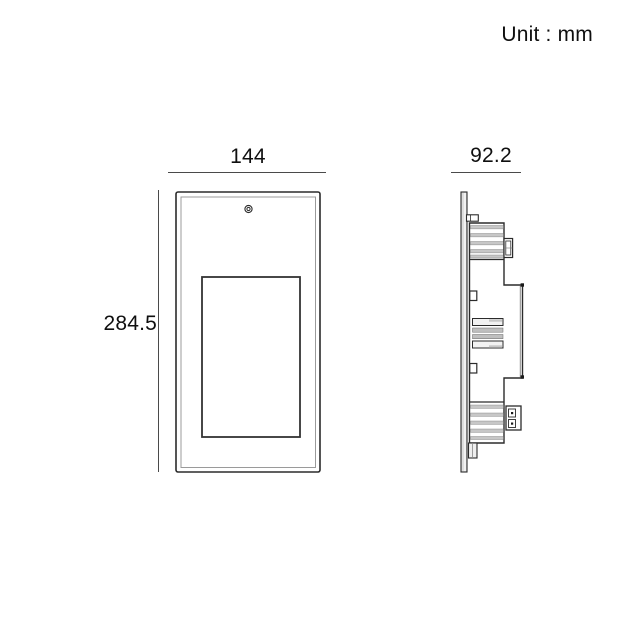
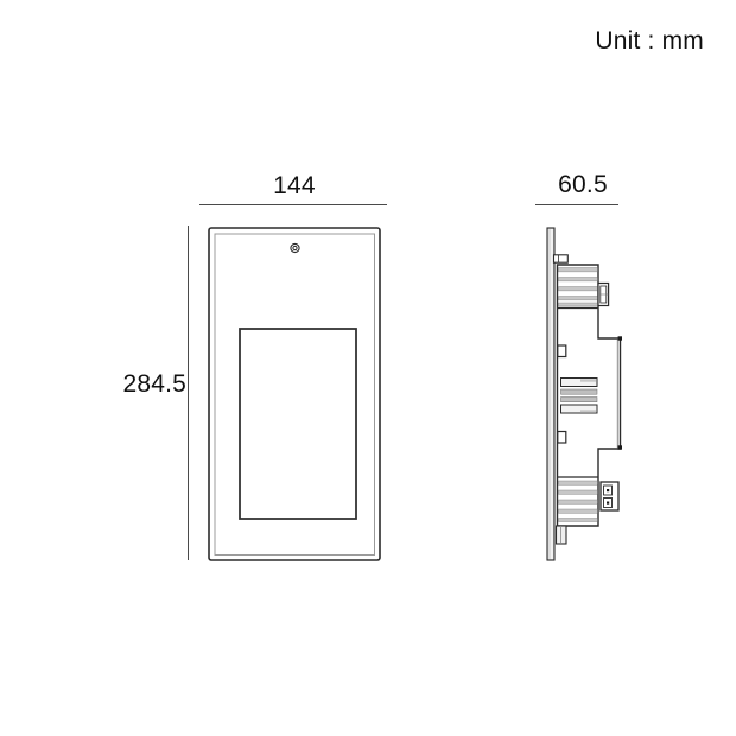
  Unit : mm
  144
- 92.2
+ 60.5
  284.5
